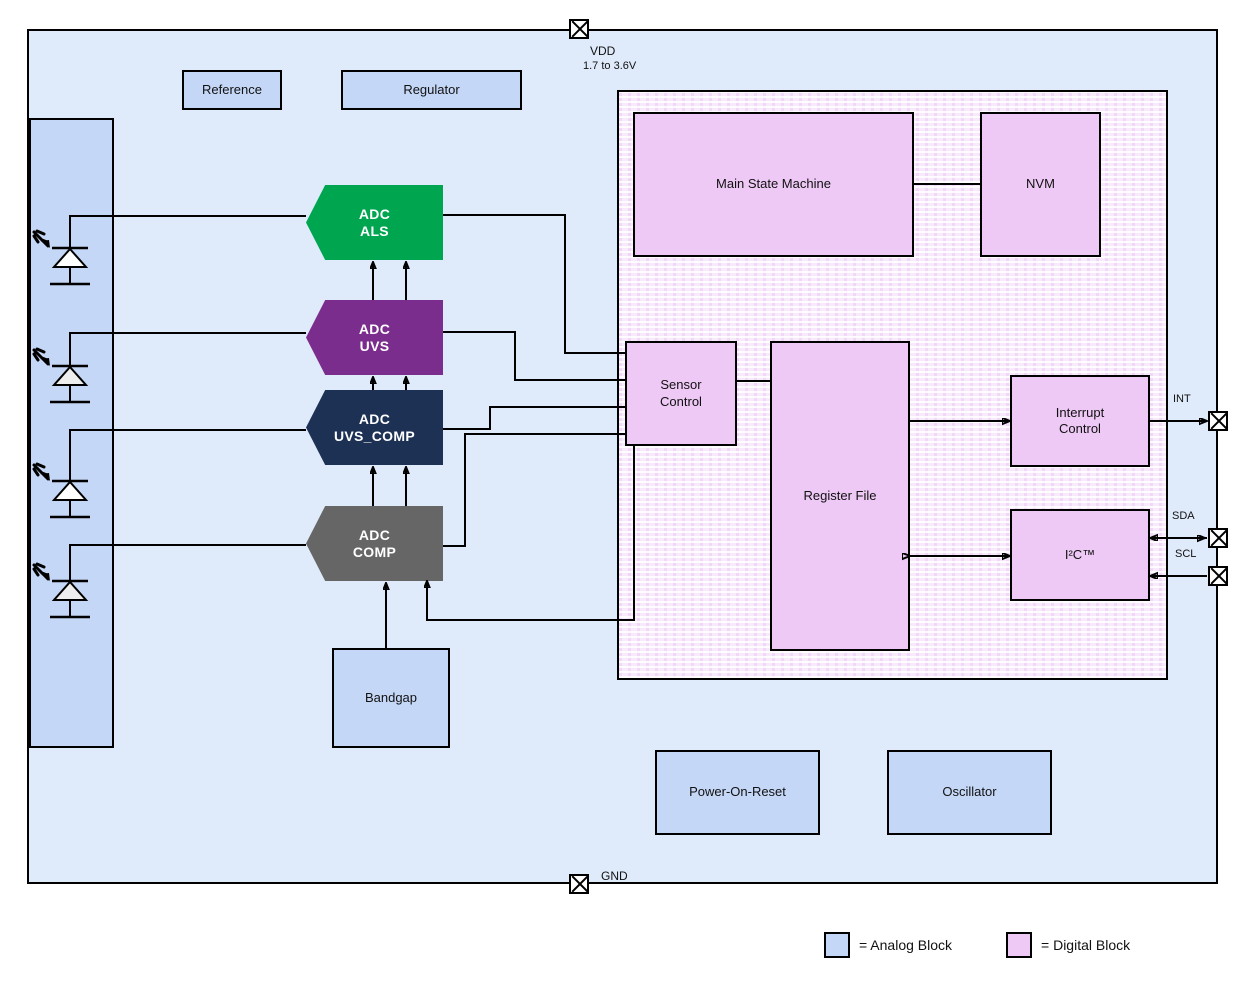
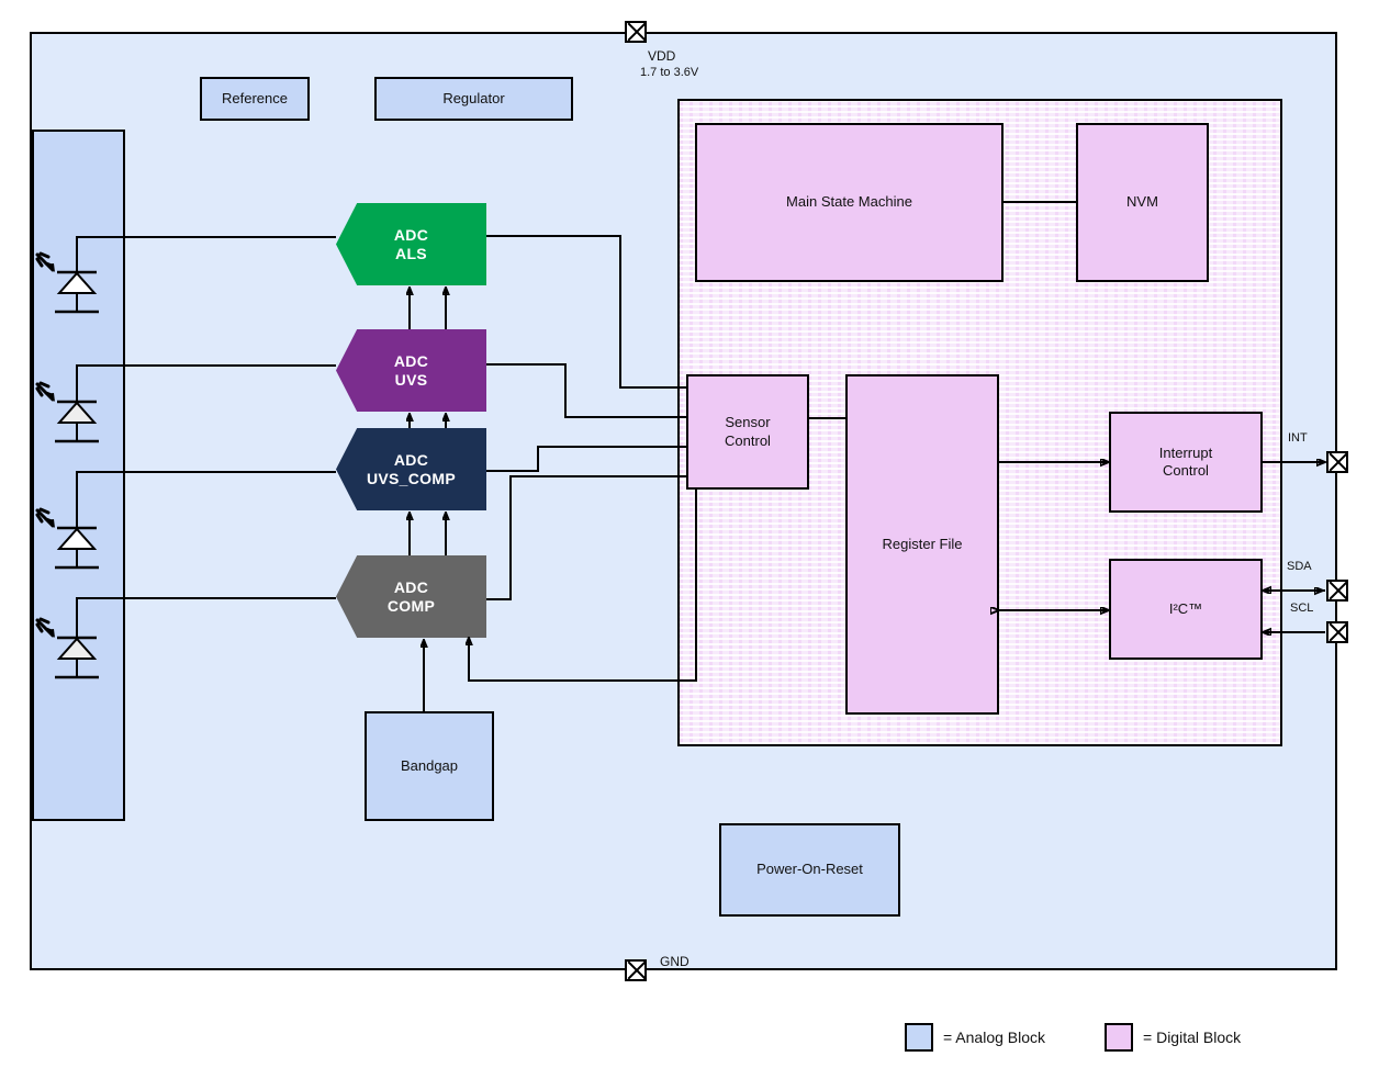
  Reference
  Regulator
  Bandgap
  Power-On-Reset
- Oscillator
  Main State Machine
  NVM
  Sensor
  Control
  Register File
  Interrupt
  Control
  I²C™
  ADC
  ALS
  ADC
  UVS
  ADC
  UVS_COMP
  ADC
  COMP
  VDD
  1.7 to 3.6V
  GND
  INT
  SDA
  SCL
  = Analog Block
  = Digital Block
